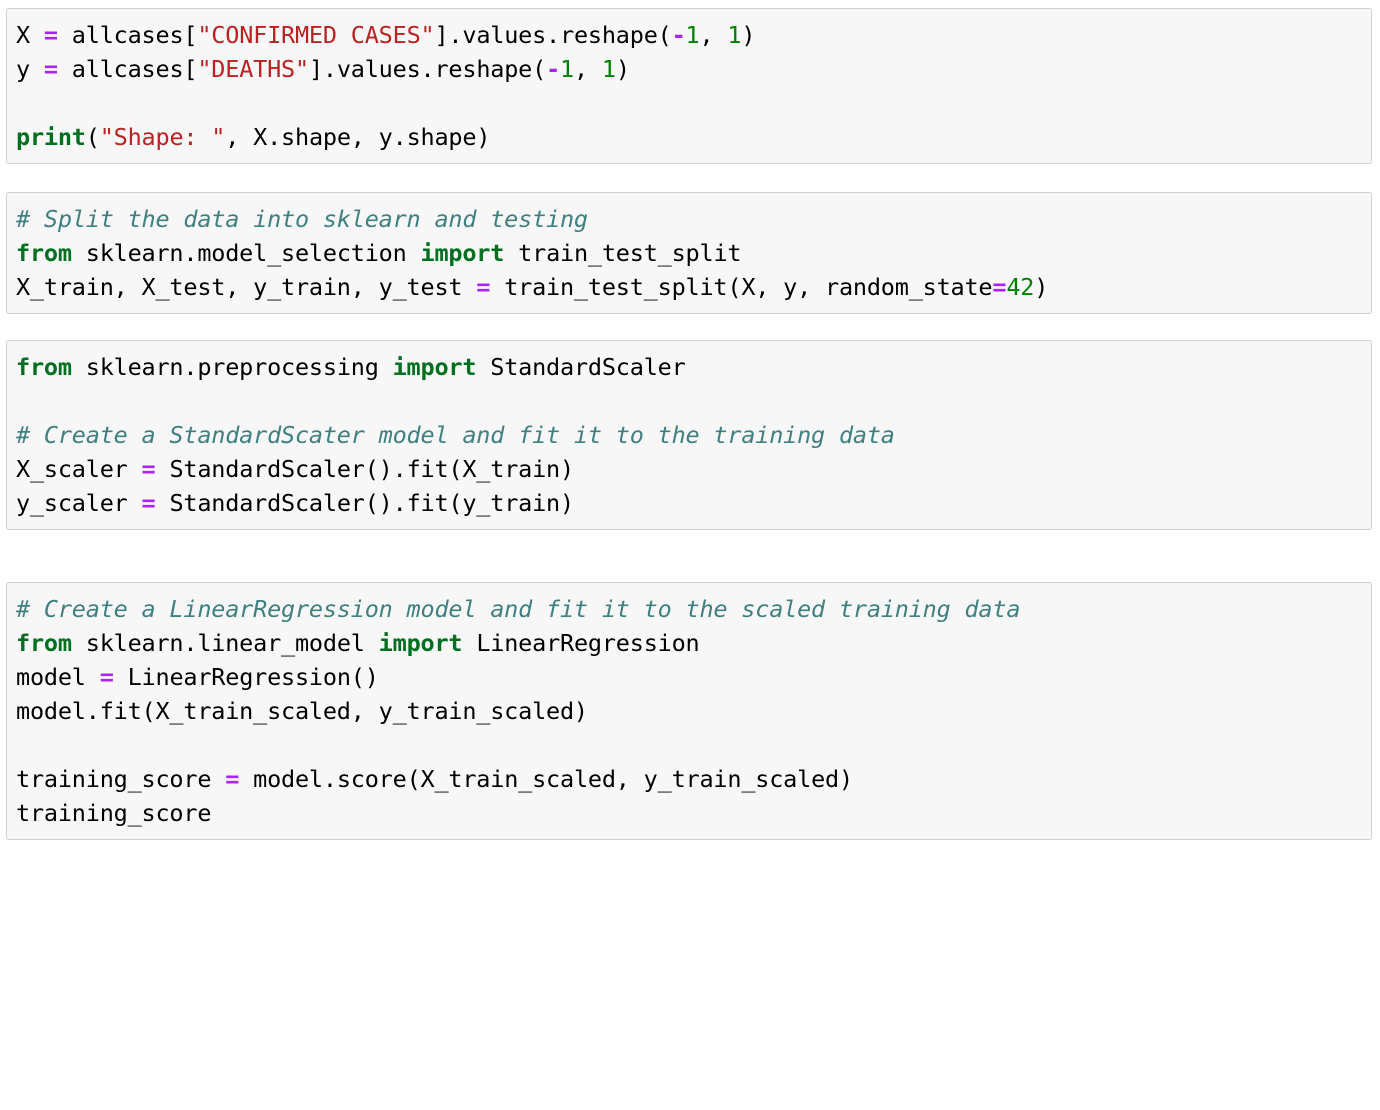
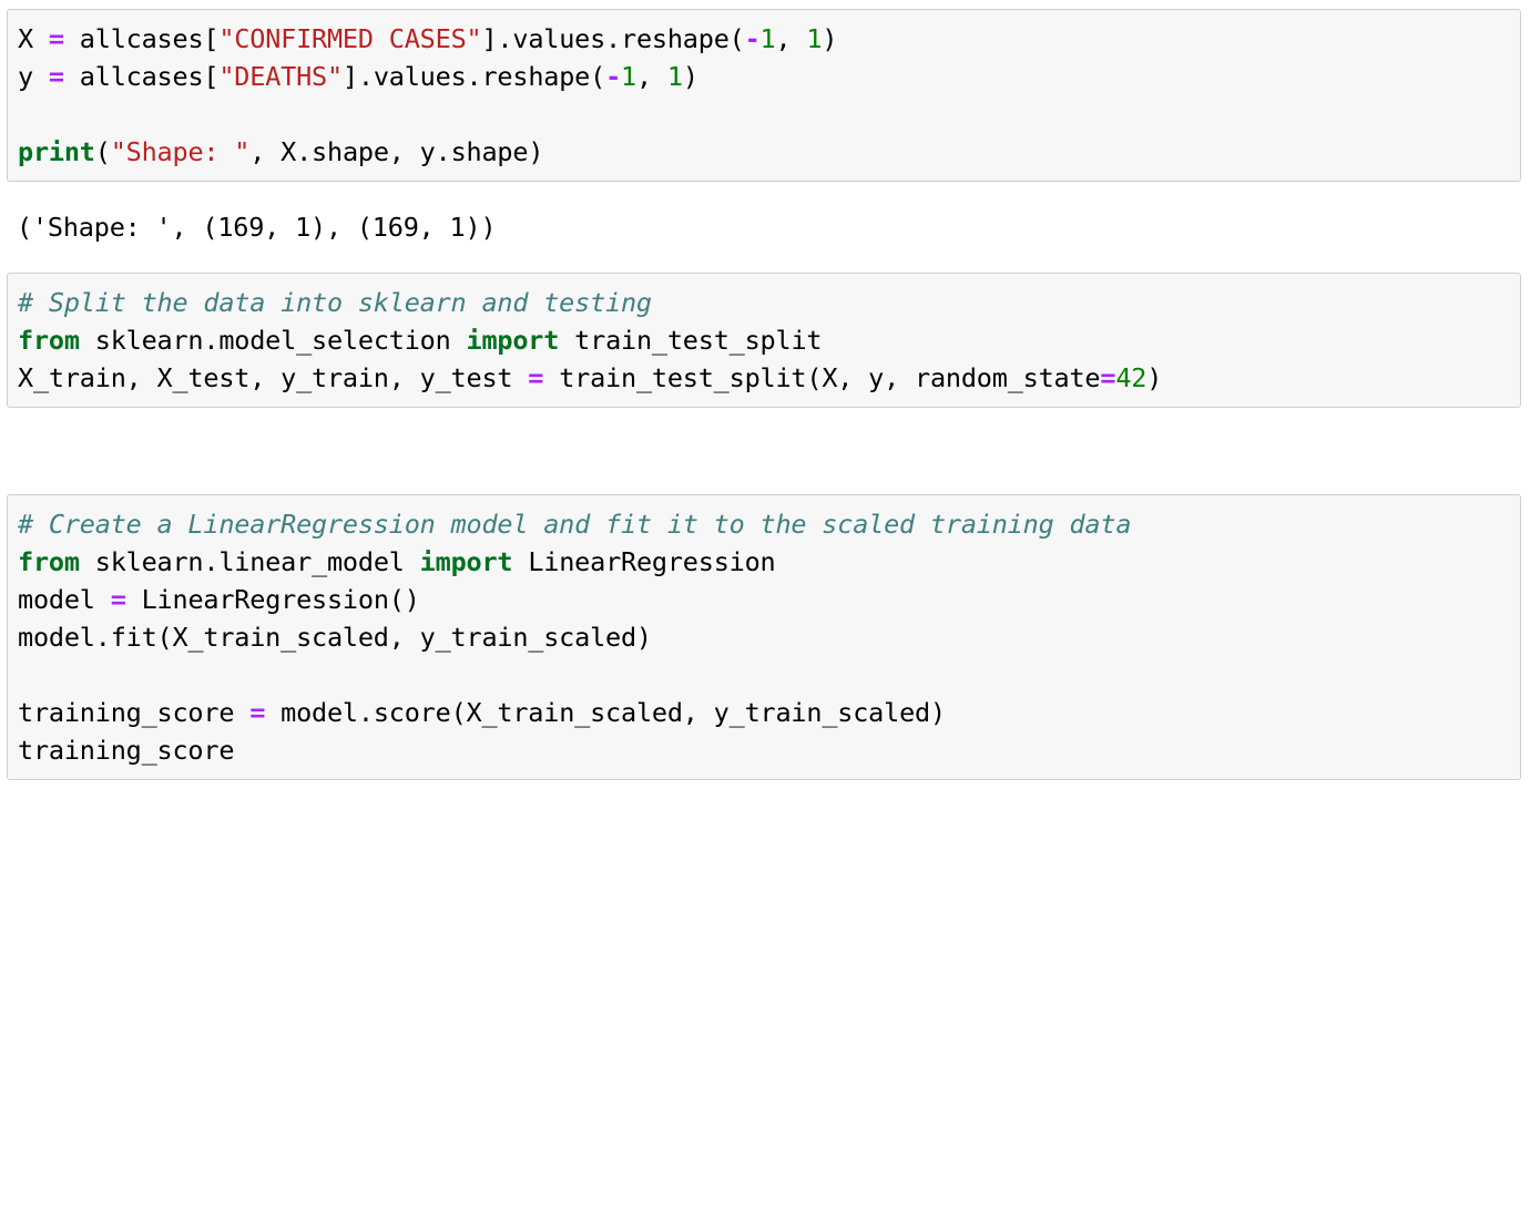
  X = allcases["CONFIRMED CASES"].values.reshape(-1, 1) y = allcases["DEATHS"].values.reshape(-1, 1) print("Shape: ", X.shape, y.shape)
+ ('Shape: ', (169, 1), (169, 1))
  # Split the data into sklearn and testing from sklearn.model_selection import train_test_split X_train, X_test, y_train, y_test = train_test_split(X, y, random_state=42)
- from sklearn.preprocessing import StandardScaler # Create a StandardScater model and fit it to the training data X_scaler = StandardScaler().fit(X_train) y_scaler = StandardScaler().fit(y_train)
  # Create a LinearRegression model and fit it to the scaled training data from sklearn.linear_model import LinearRegression model = LinearRegression() model.fit(X_train_scaled, y_train_scaled) training_score = model.score(X_train_scaled, y_train_scaled) training_score
